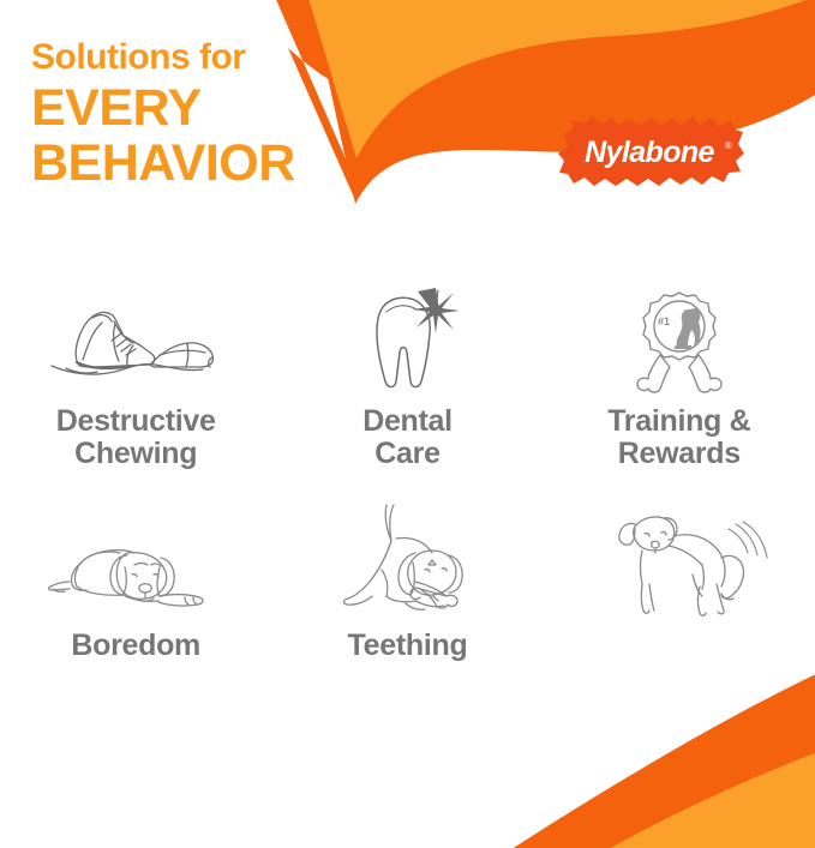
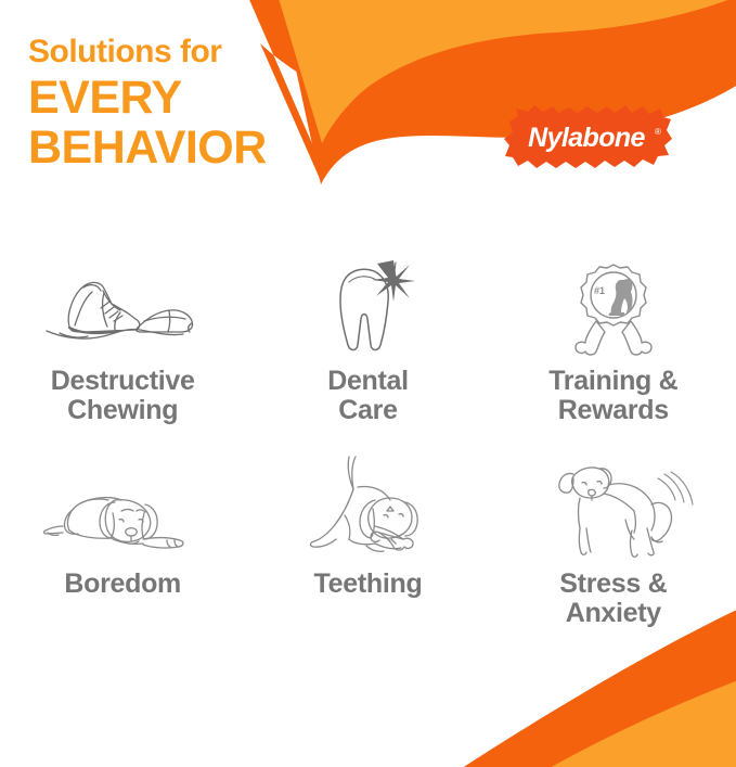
  Solutions for
  EVERY
  BEHAVIOR
  Nylabone
  ®
  Destructive
  Chewing
  Dental
  Care
  #1
  Training &
  Rewards
  Boredom
  Teething
+ Stress &
+ Anxiety
